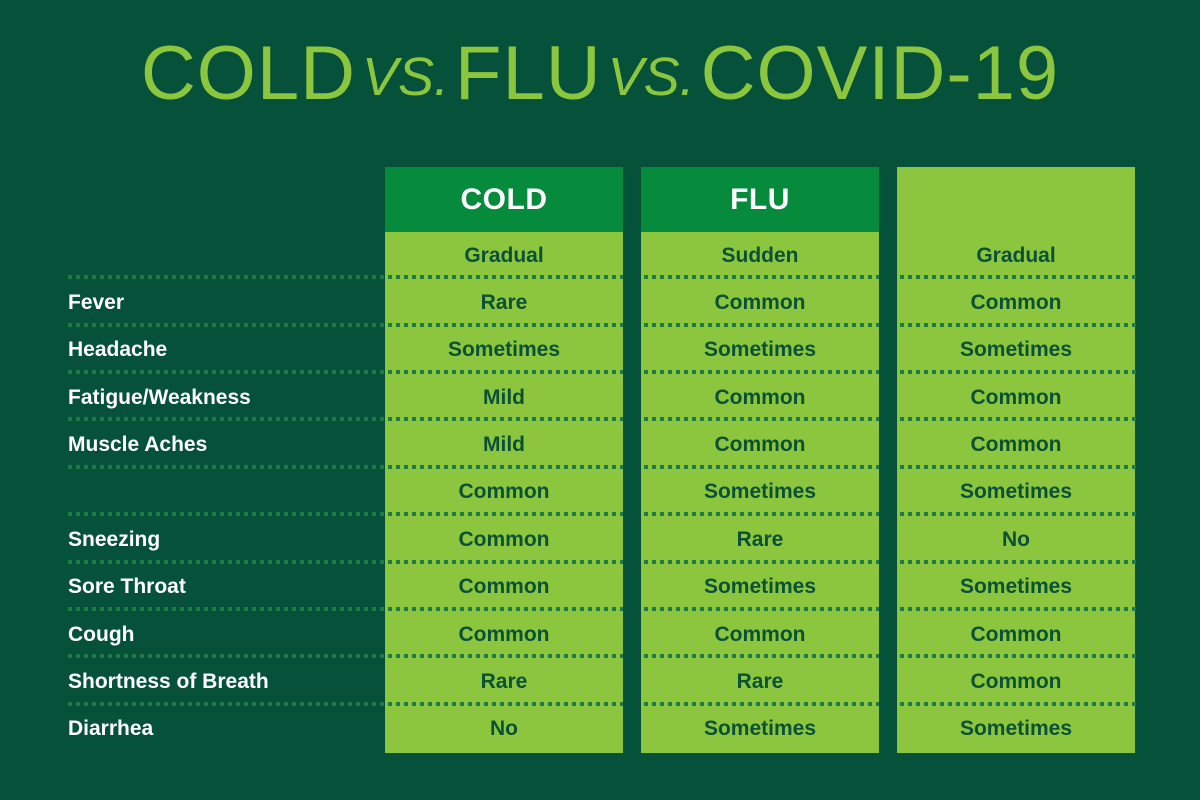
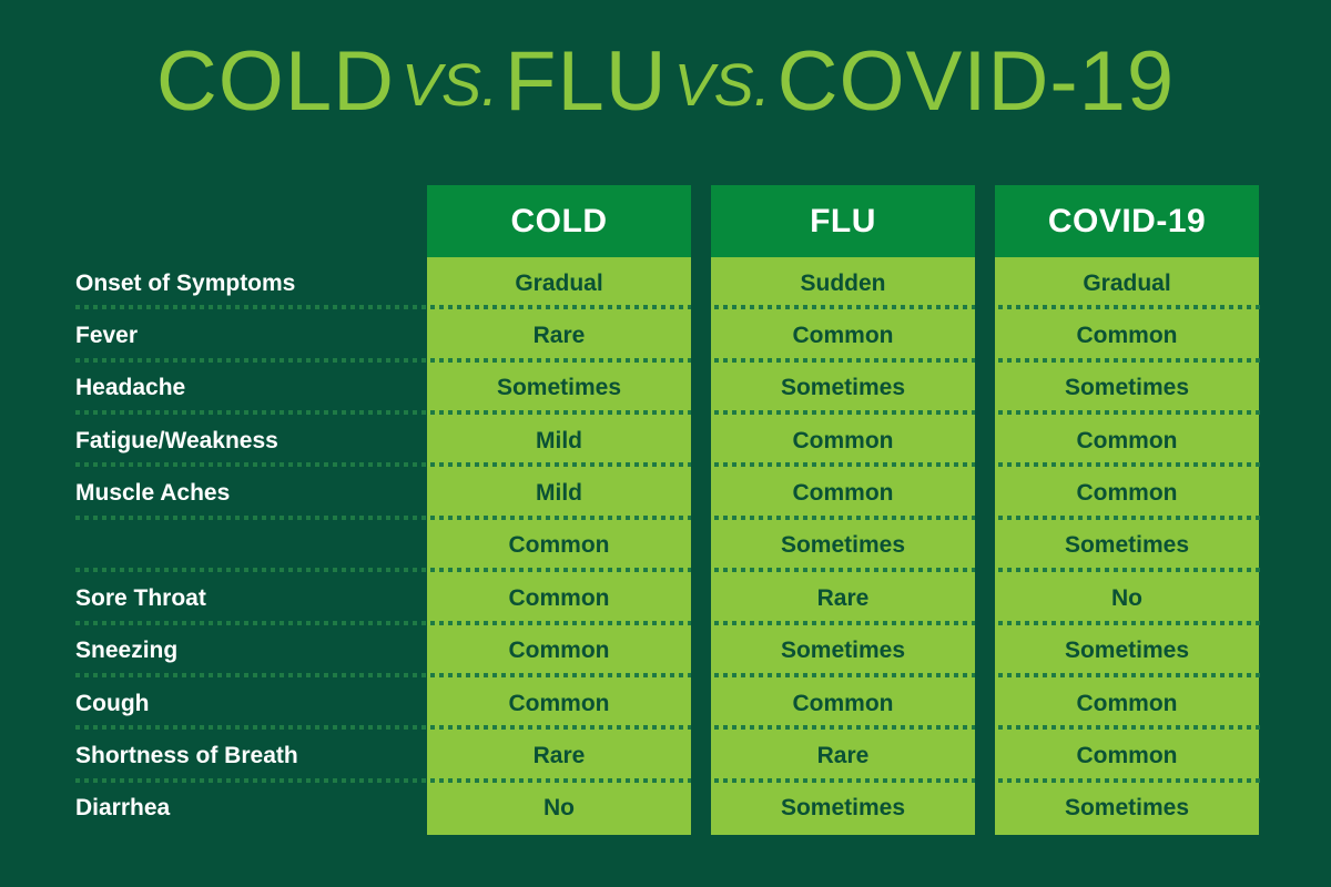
  COLDVS.FLUVS.COVID-19
  COLD
  FLU
+ COVID-19
+ Onset of Symptoms
  Gradual
  Sudden
  Gradual
  Fever
  Rare
  Common
  Common
  Headache
  Sometimes
  Sometimes
  Sometimes
  Fatigue/Weakness
  Mild
  Common
  Common
  Muscle Aches
  Mild
  Common
  Common
  Common
  Sometimes
  Sometimes
- Sneezing
+ Sore Throat
  Common
  Rare
  No
- Sore Throat
+ Sneezing
  Common
  Sometimes
  Sometimes
  Cough
  Common
  Common
  Common
  Shortness of Breath
  Rare
  Rare
  Common
  Diarrhea
  No
  Sometimes
  Sometimes
